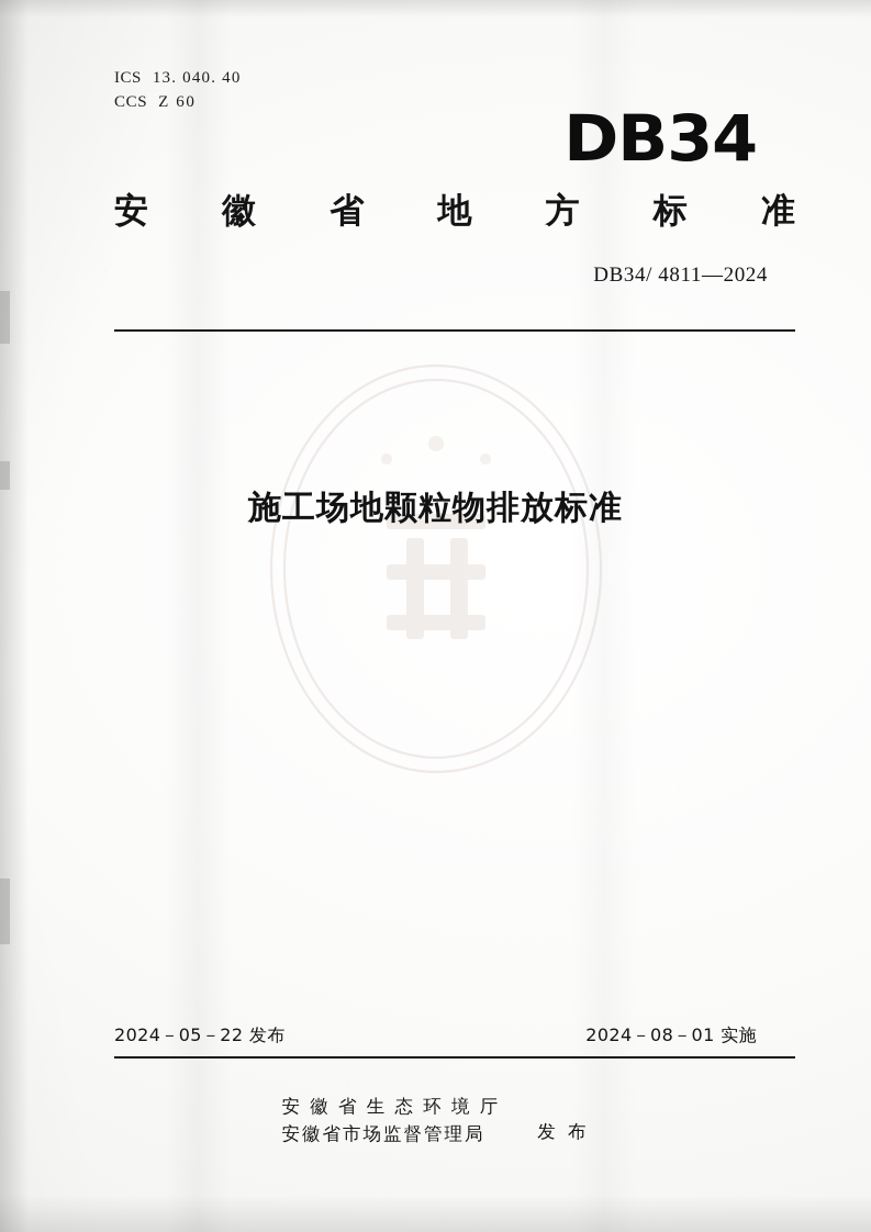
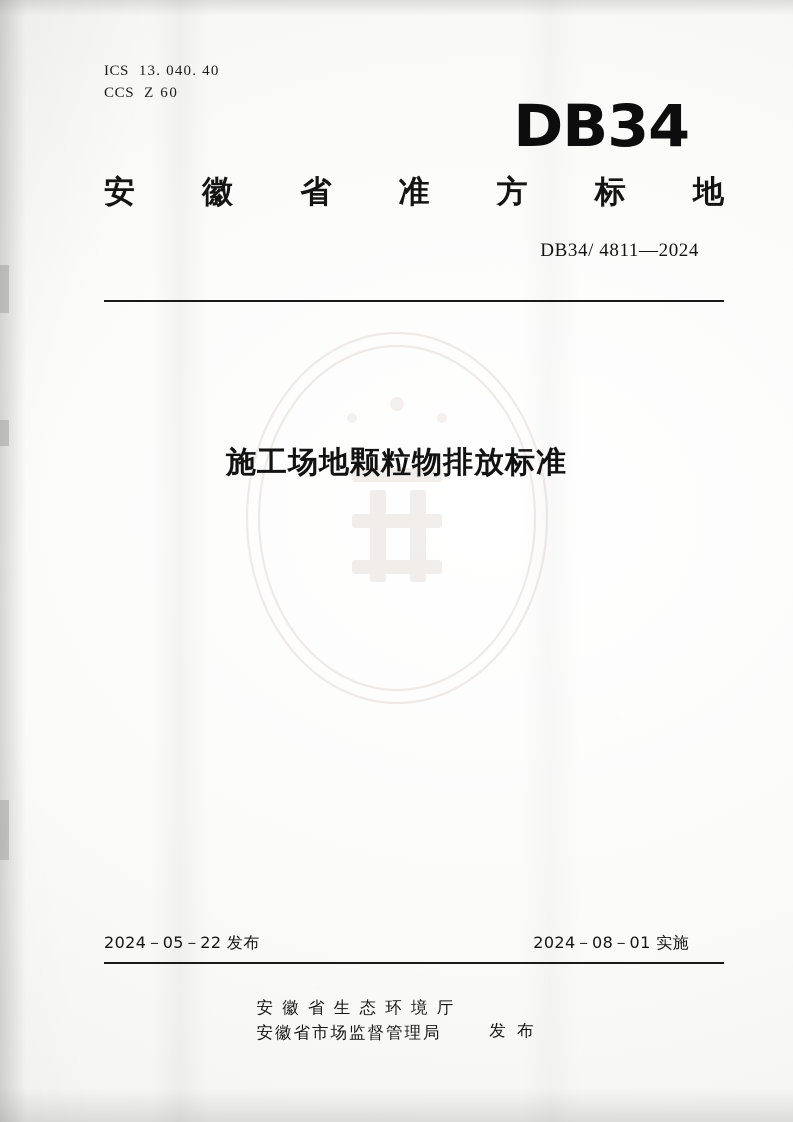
  ICS 13. 040. 40
  CCS Z 60
  DB34
  安
  徽
  省
- 地
+ 准
  方
  标
- 准
+ 地
  DB34/ 4811—2024
  施工场地颗粒物排放标准
  2024－05－22 发布
  2024－08－01 实施
  安 徽 省 生 态 环 境 厅
  安徽省市场监督管理局
  发 布
